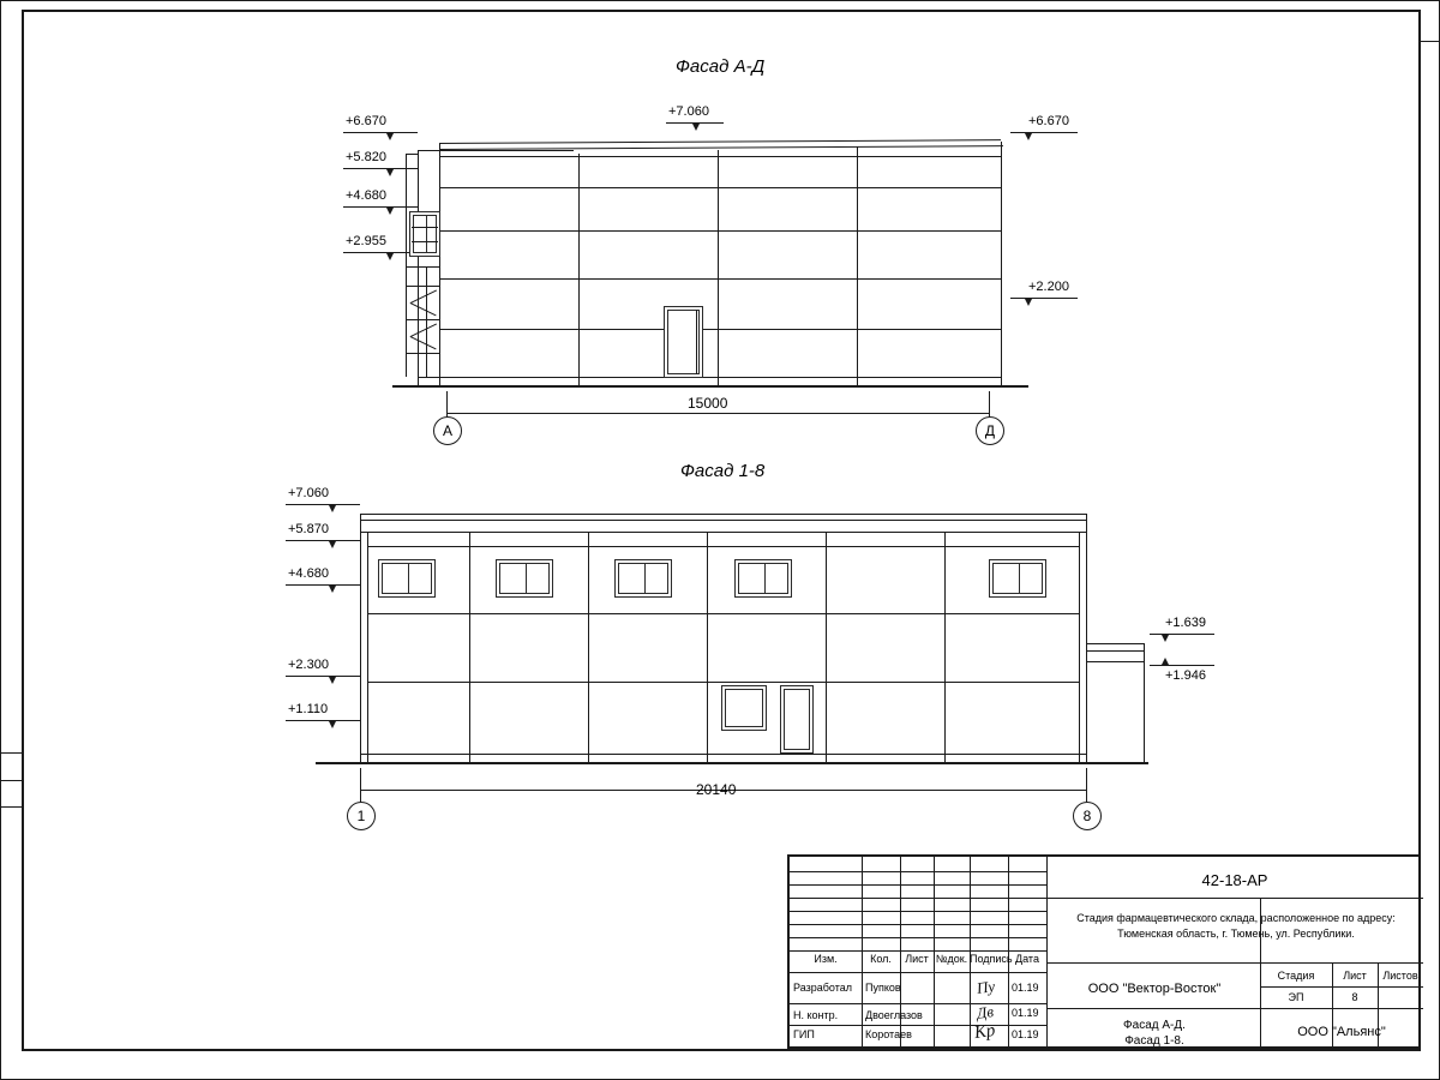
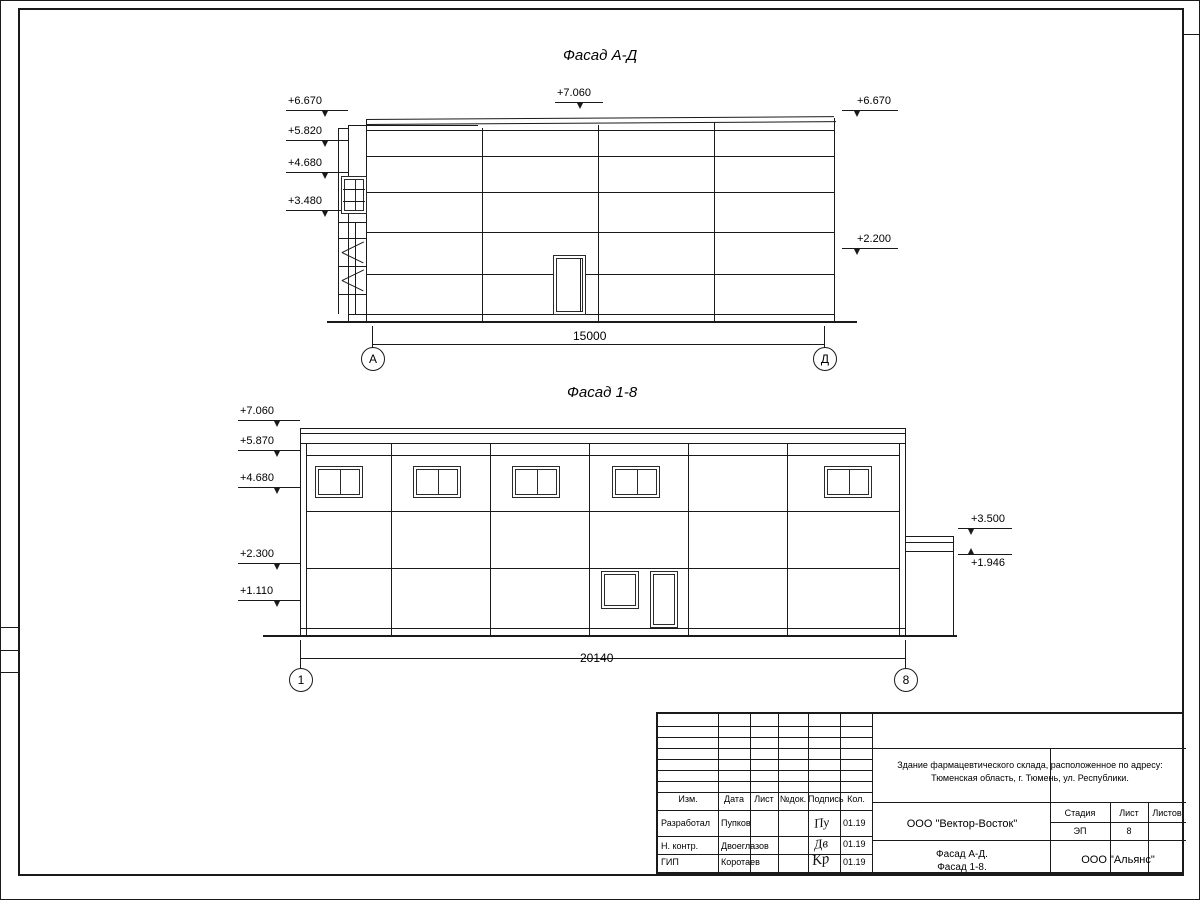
  Фасад А-Д
  +6.670
  +5.820
  +4.680
- +2.955
+ +3.480
  +7.060
  +6.670
  +2.200
  15000
  А
  Д
  Фасад 1-8
  +7.060
  +5.870
  +4.680
  +2.300
  +1.110
- +1.639
+ +3.500
  +1.946
  20140
  1
  8
- 42-18-АР
- Стадия фармацевтического склада, расположенное по адресу:
+ Здание фармацевтического склада, расположенное по адресу:
  Тюменская область, г. Тюмень, ул. Республики.
  Изм.
- Кол.
+ Дата
  Лист
  №док.
  Подпис
- Дата
+ Кол.
  Разработал
  Пупков
  01.19
  Н. контр.
  Двоеглазов
  01.19
  ГИП
  Коротаев
  01.19
  ООО "Вектор-Восток"
  Фасад А-Д.
  Фасад 1-8.
  Стадия
  Лист
  Листов
  ЭП
  8
  ООО "Альянс"
